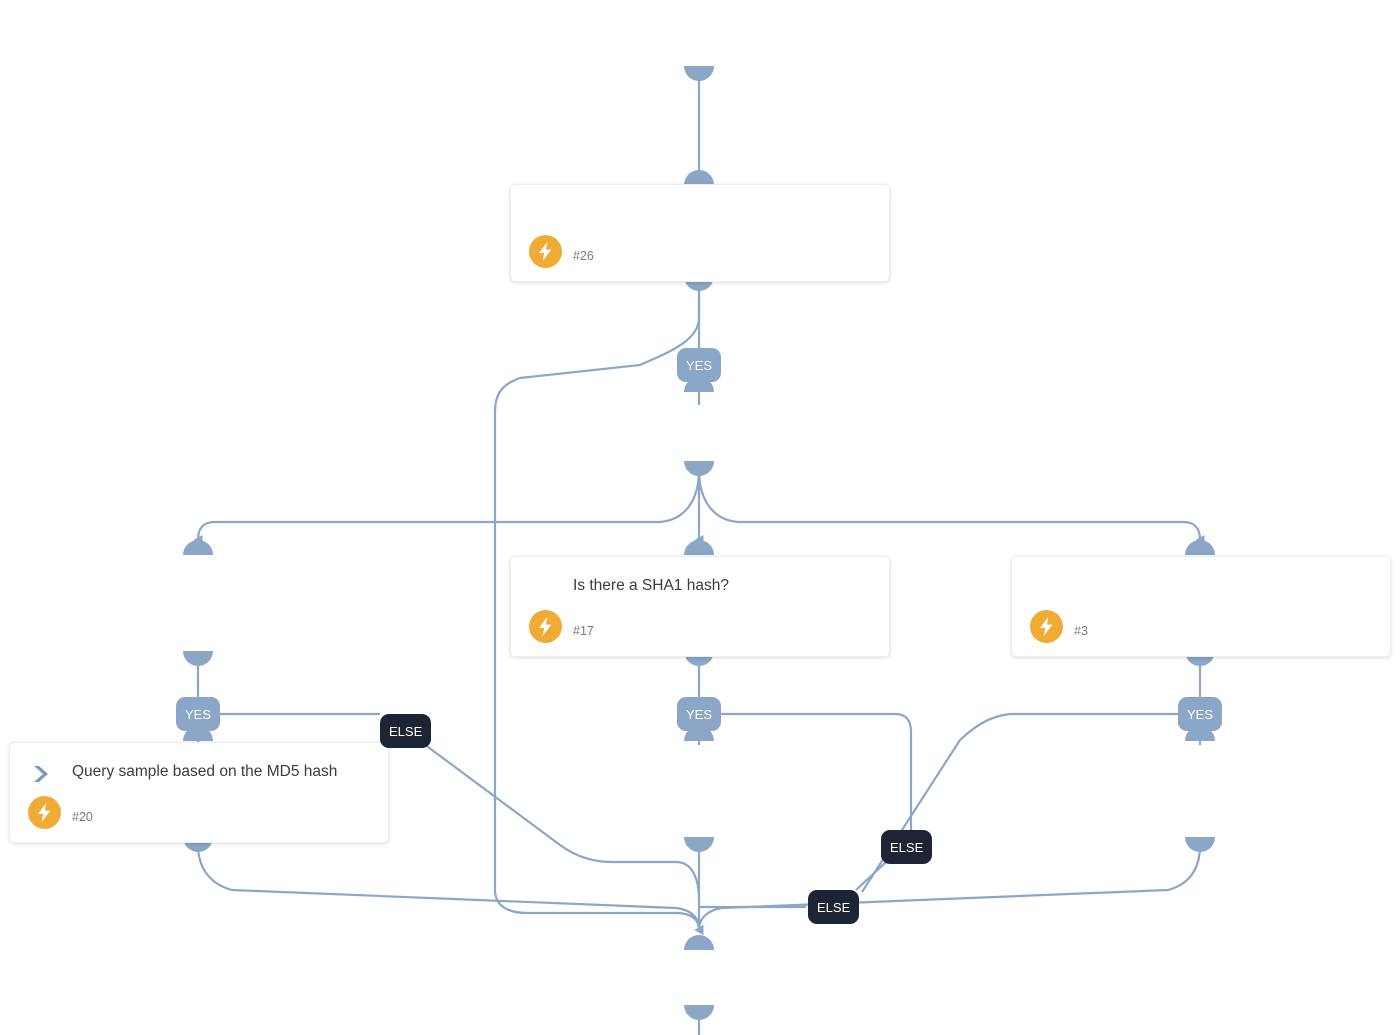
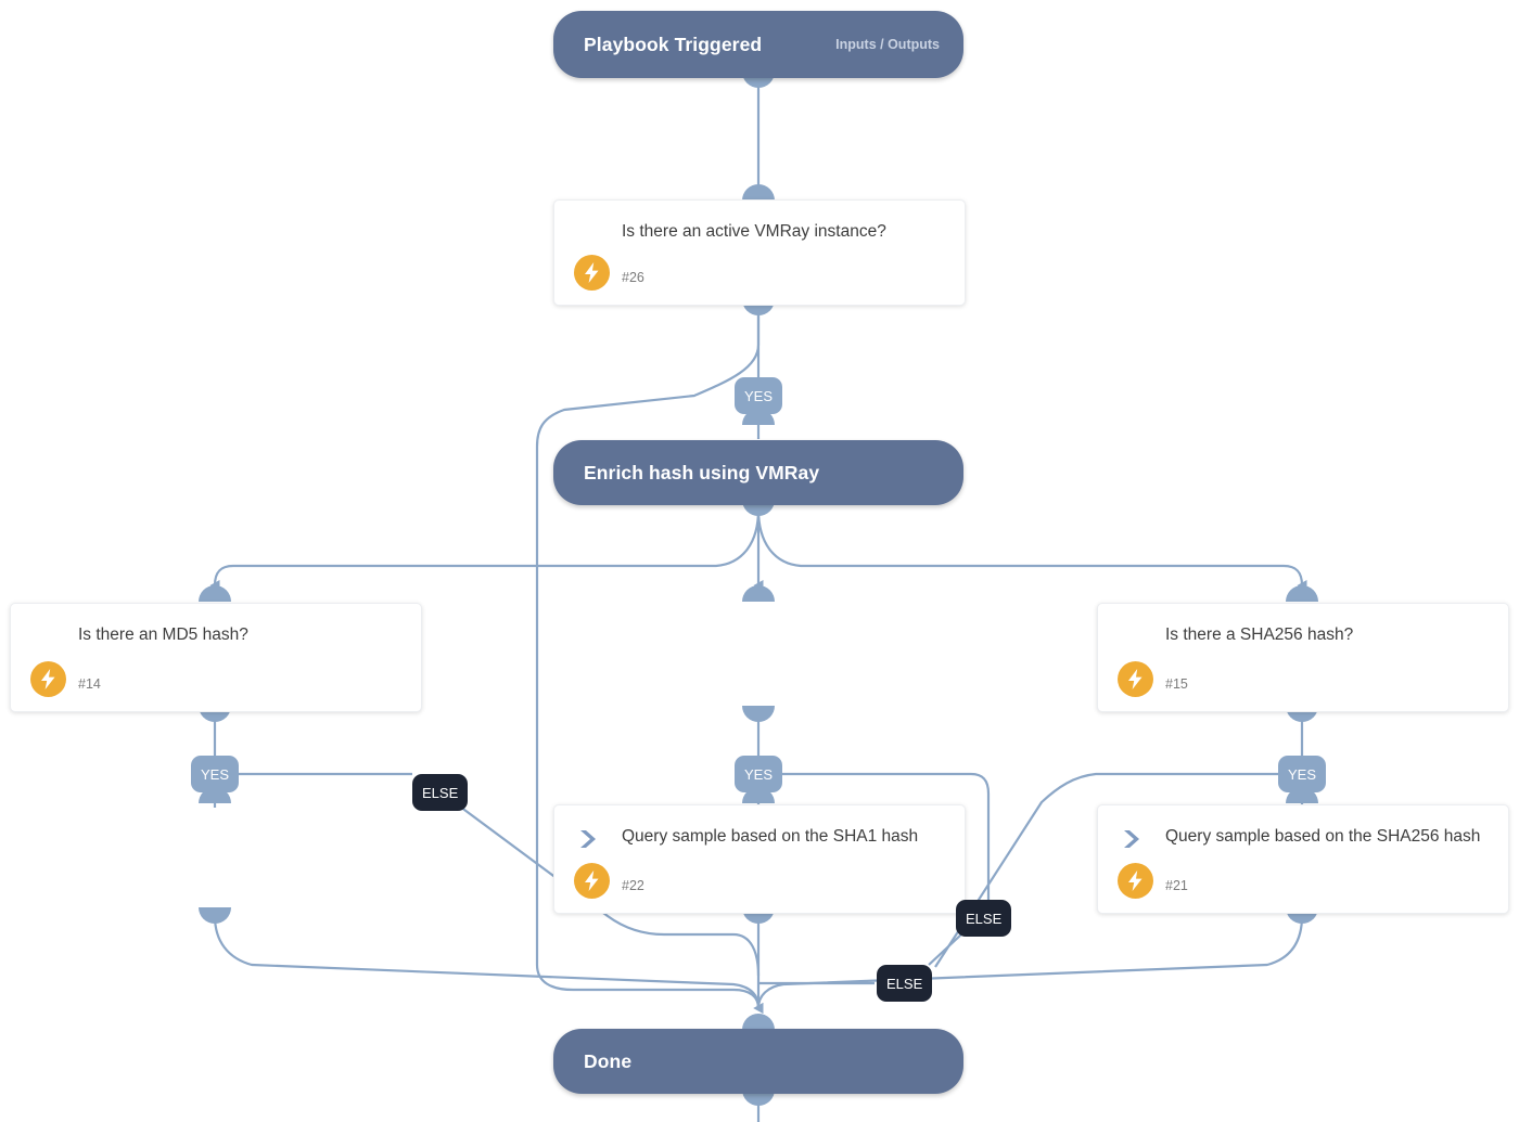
+ Playbook Triggered
+ Inputs / Outputs
+ Is there an active VMRay instance?
  #26
  YES
+ Enrich hash using VMRay
+ Is there an MD5 hash?
+ #14
  YES
  ELSE
- Query sample based on the MD5 hash
- #20
- Is there a SHA1 hash?
- #17
  YES
  ELSE
+ Query sample based on the SHA1 hash
+ #22
+ Is there a SHA256 hash?
- #3
+ #15
  YES
  ELSE
+ Query sample based on the SHA256 hash
+ #21
+ Done
